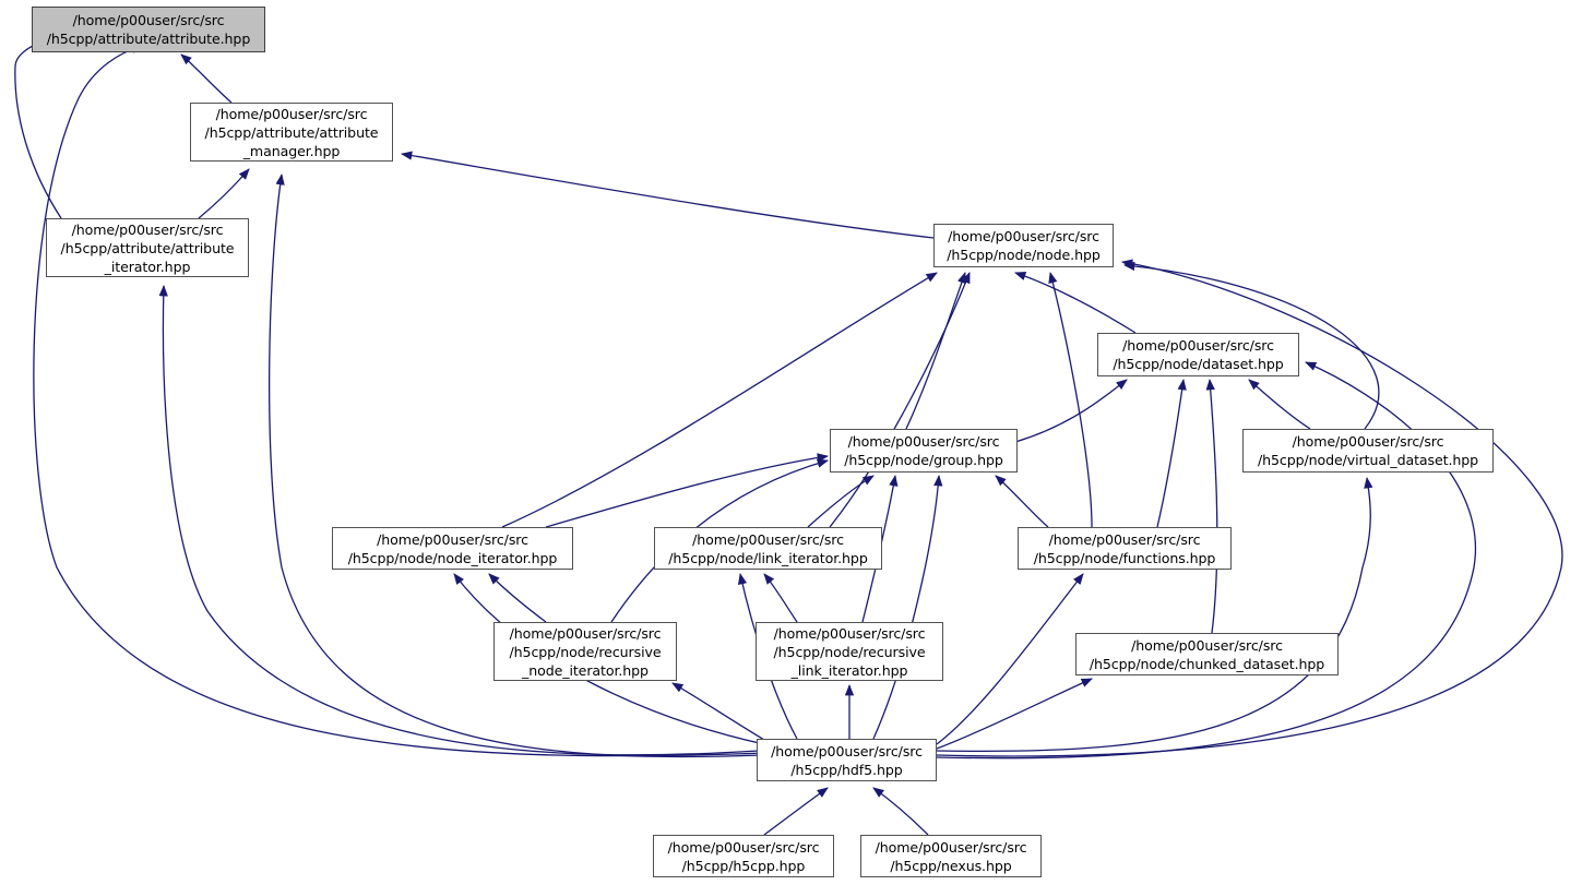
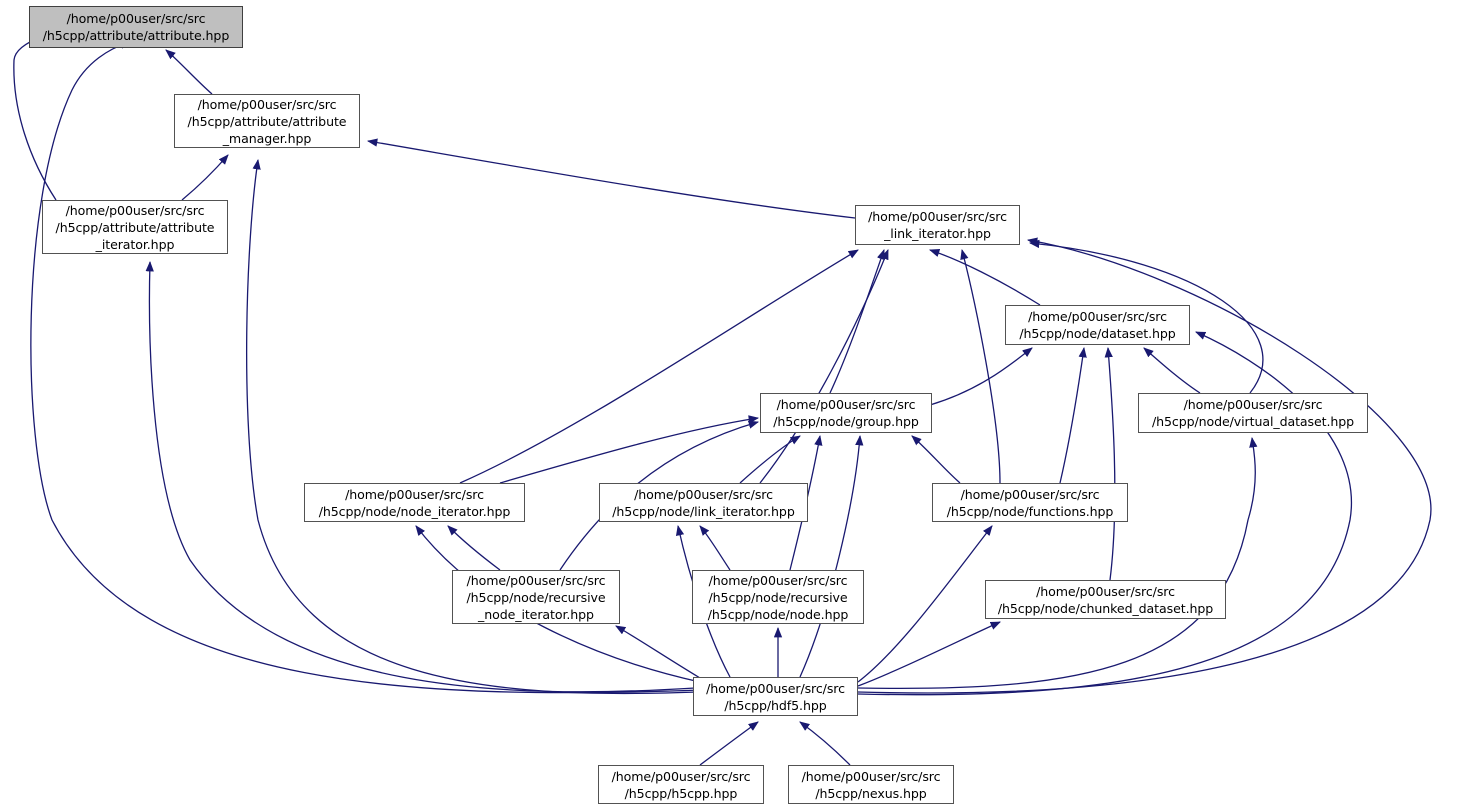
  /home/p00user/src/src
  /h5cpp/attribute/attribute.hpp
  /home/p00user/src/src
  /h5cpp/attribute/attribute
  _manager.hpp
  /home/p00user/src/src
  /h5cpp/attribute/attribute
  _iterator.hpp
  /home/p00user/src/src
- /h5cpp/node/node.hpp
+ _link_iterator.hpp
  /home/p00user/src/src
  /h5cpp/node/dataset.hpp
  /home/p00user/src/src
  /h5cpp/node/group.hpp
  /home/p00user/src/src
  /h5cpp/node/virtual_dataset.hpp
  /home/p00user/src/src
  /h5cpp/node/node_iterator.hpp
  /home/p00user/src/src
  /h5cpp/node/link_iterator.hpp
  /home/p00user/src/src
  /h5cpp/node/functions.hpp
  /home/p00user/src/src
  /h5cpp/node/recursive
  _node_iterator.hpp
  /home/p00user/src/src
  /h5cpp/node/recursive
- _link_iterator.hpp
+ /h5cpp/node/node.hpp
  /home/p00user/src/src
  /h5cpp/node/chunked_dataset.hpp
  /home/p00user/src/src
  /h5cpp/hdf5.hpp
  /home/p00user/src/src
  /h5cpp/h5cpp.hpp
  /home/p00user/src/src
  /h5cpp/nexus.hpp
